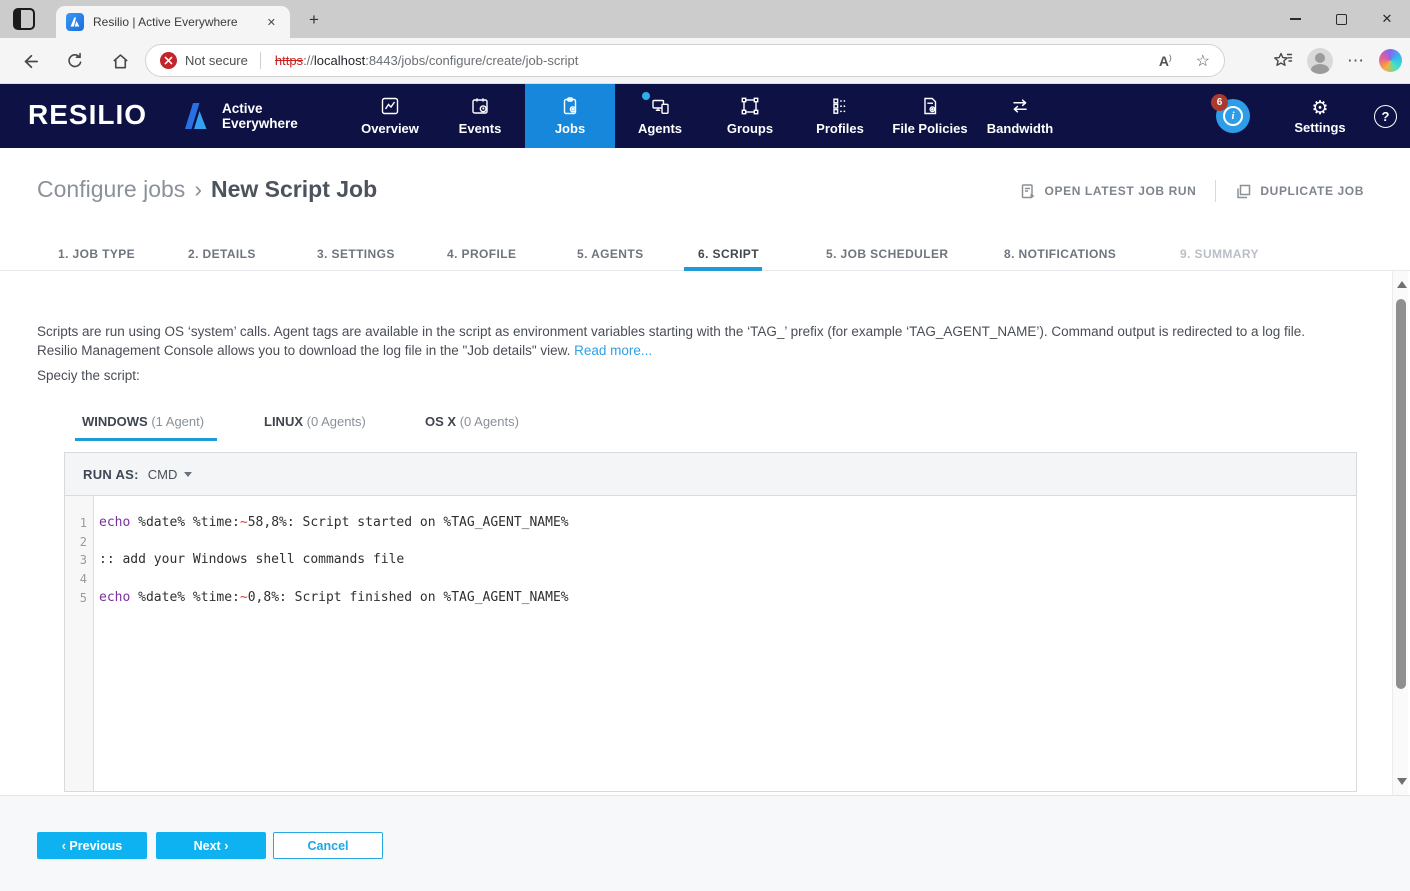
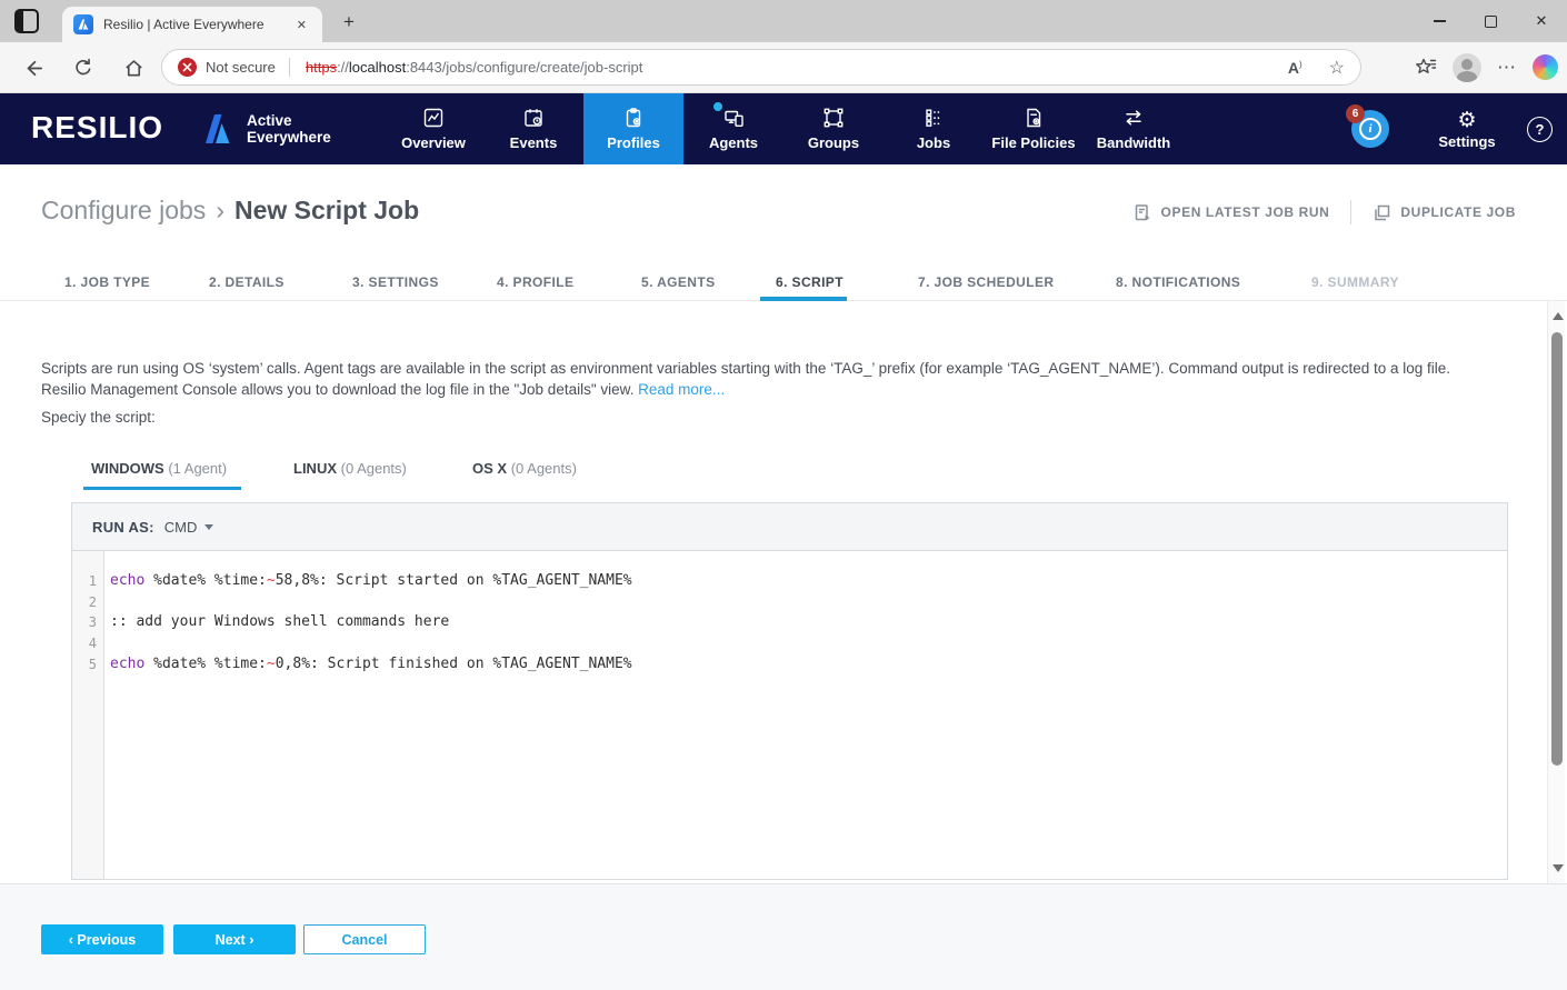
  Resilio | Active Everywhere
  ✕
  +
  ✕
  Not secure
  https://localhost:8443/jobs/configure/create/job-script
  A)
  ☆
  ⋯
  RESILIO
  Active
  Everywhere
  Overview
  Events
- Jobs
+ Profiles
  Agents
  Groups
- Profiles
+ Jobs
  File Policies
  Bandwidth
  6
  i
  ⚙
  Settings
  ?
  Configure jobs › New Script Job
  OPEN LATEST JOB RUN
  DUPLICATE JOB
  1. JOB TYPE
  2. DETAILS
  3. SETTINGS
  4. PROFILE
  5. AGENTS
  6. SCRIPT
- 5. JOB SCHEDULER
+ 7. JOB SCHEDULER
  8. NOTIFICATIONS
  9. SUMMARY
  Scripts are run using OS ‘system’ calls. Agent tags are available in the script as environment variables starting with the ‘TAG_’ prefix (for example ‘TAG_AGENT_NAME’). Command output is redirected to a log file.
  Resilio Management Console allows you to download the log file in the "Job details" view. Read more...
  Speciy the script:
  WINDOWS (1 Agent)
  LINUX (0 Agents)
  OS X (0 Agents)
  RUN AS:
  CMD
  1
  2
  3
  4
  5
  echo %date% %time:~58,8%: Script started on %TAG_AGENT_NAME%
- :: add your Windows shell commands file
+ :: add your Windows shell commands here
  echo %date% %time:~0,8%: Script finished on %TAG_AGENT_NAME%
  ‹ Previous
  Next ›
  Cancel
